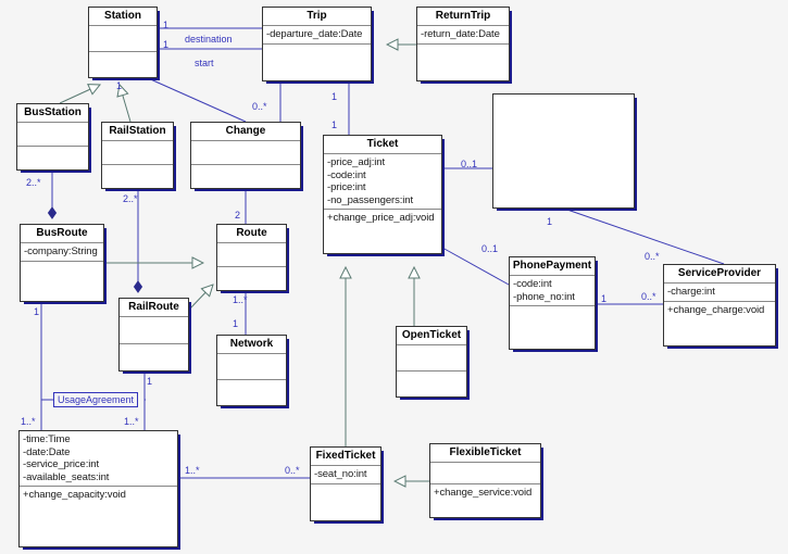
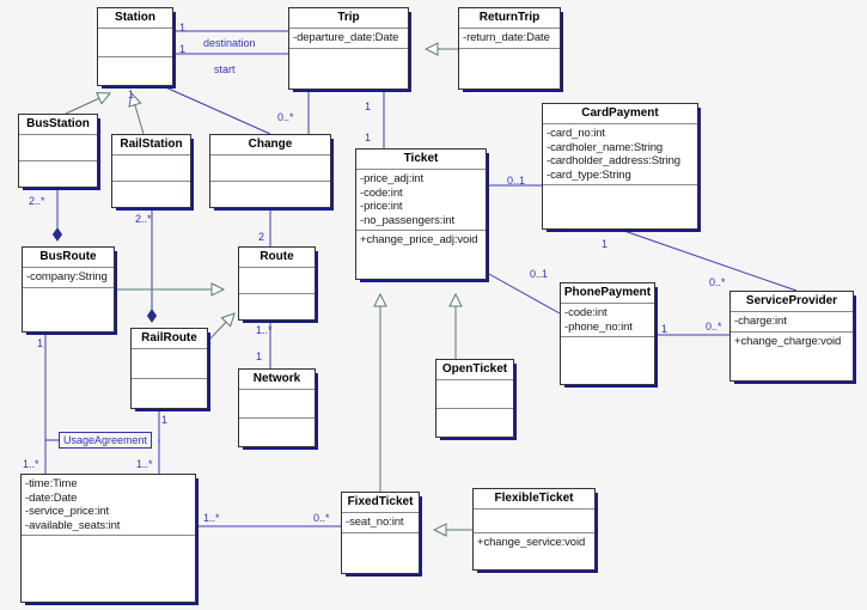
  Station
  Trip
  -departure_date:Date
  ReturnTrip
  -return_date:Date
  BusStation
  RailStation
  Change
+ CardPayment
+ -card_no:int
+ -cardholer_name:String
+ -cardholder_address:String
+ -card_type:String
  Ticket
  -price_adj:int
  -code:int
  -price:int
  -no_passengers:int
  +change_price_adj:void
  BusRoute
  -company:String
  Route
  RailRoute
  Network
  PhonePayment
  -code:int
  -phone_no:int
  ServiceProvider
  -charge:int
  +change_charge:void
  OpenTicket
  -time:Time
  -date:Date
  -service_price:int
  -available_seats:int
- +change_capacity:void
  FixedTicket
  -seat_no:int
  FlexibleTicket
  +change_service:void
  1
  1
  destination
  start
  1
  2..*
  2..*
  0..*
  2
  1
  1
  0..1
  1
  0..1
  0..*
  1
  0..*
  1..*
  1
  1
  1
  1..*
  1..*
  1..*
  0..*
  UsageAgreement
